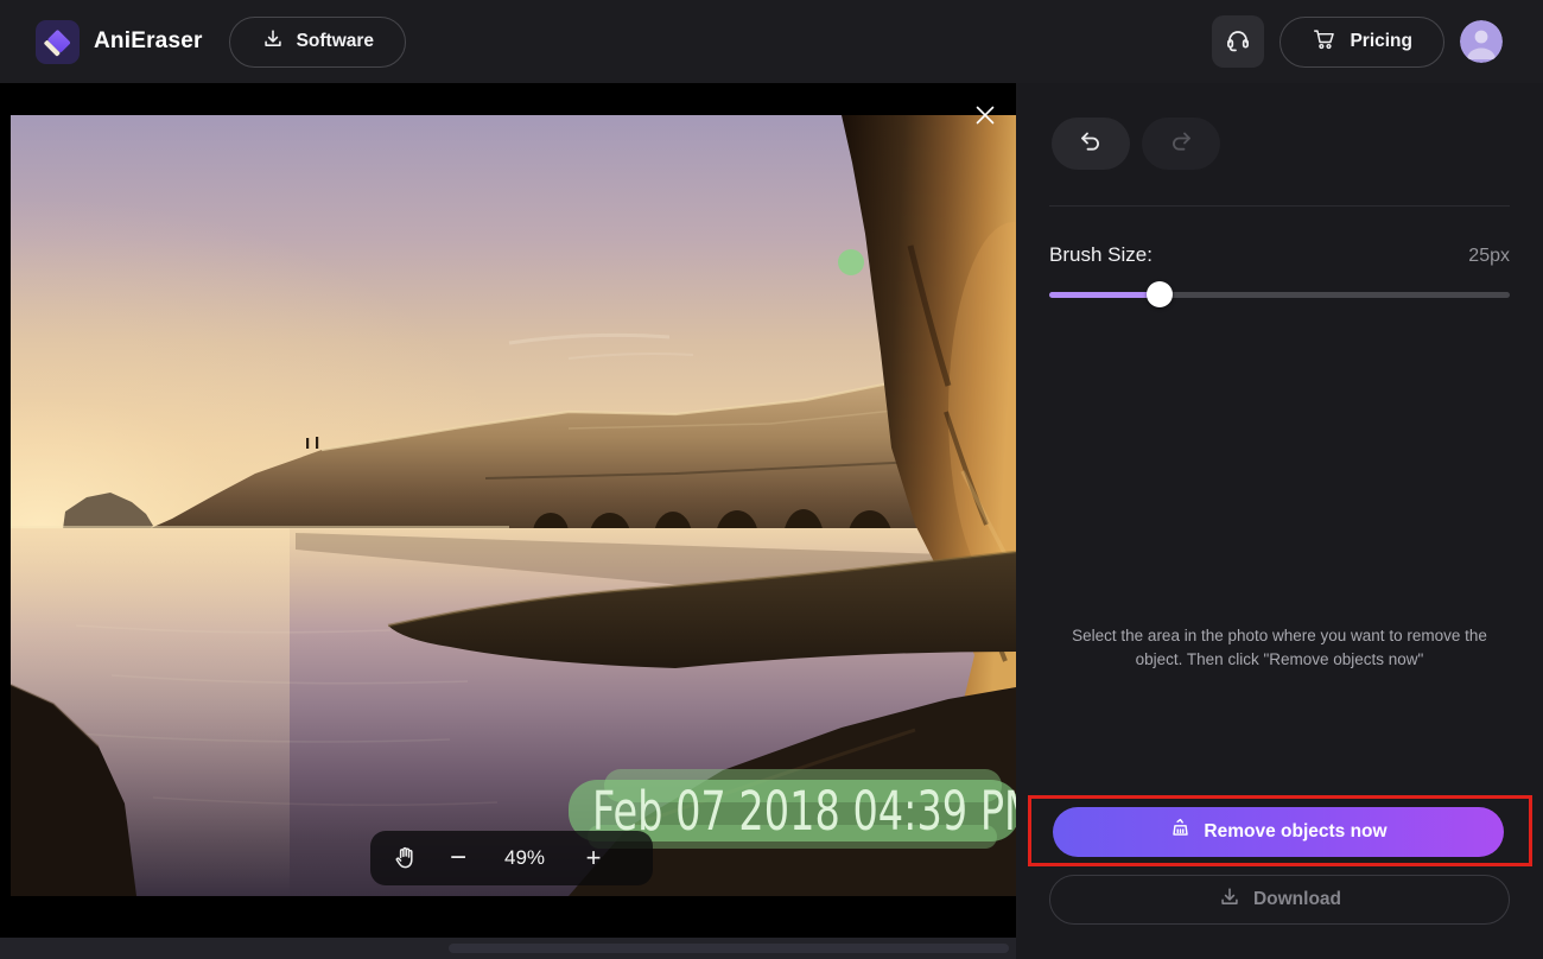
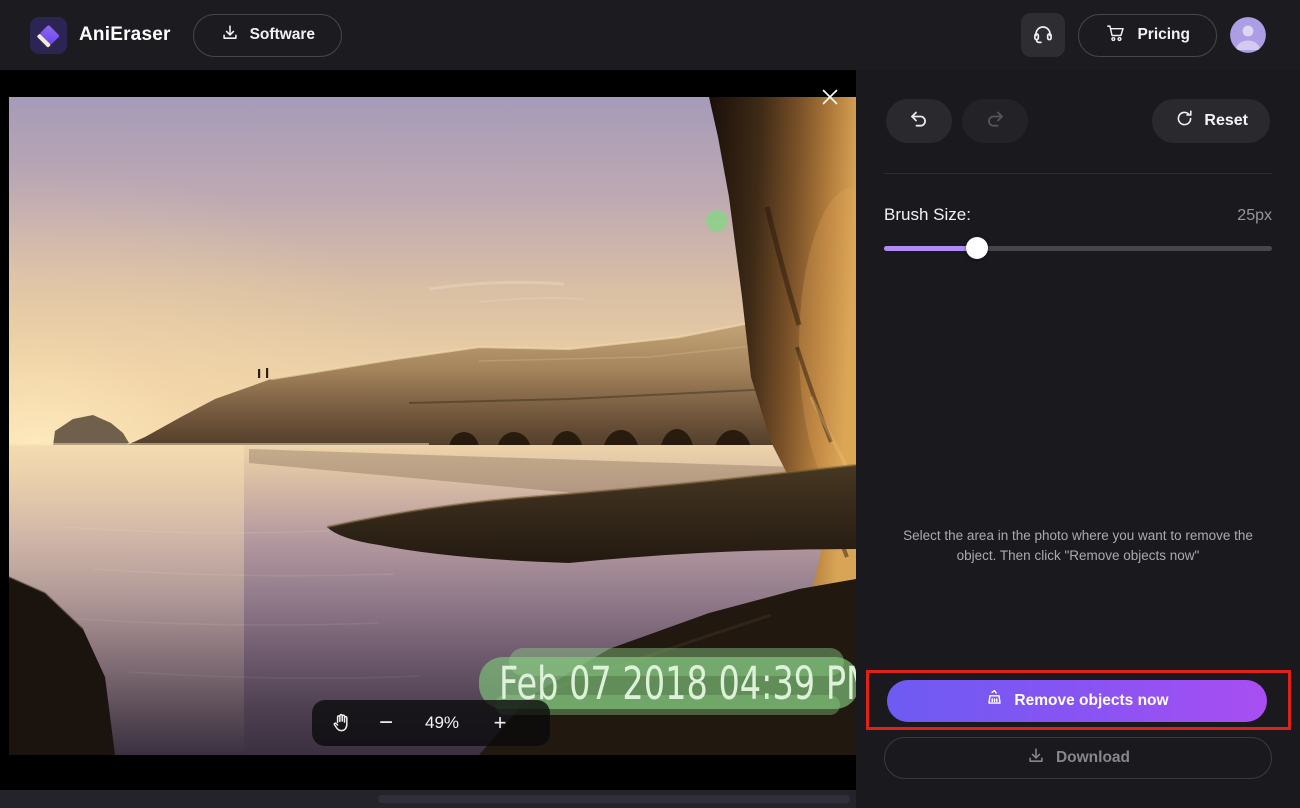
  AniEraser
  Software
  Pricing
  Feb 07 2018 04:39 P
  −
  49%
  +
+ Reset
  Brush Size:
  25px
  Select the area in the photo where you want to remove the
  object. Then click "Remove objects now"
  Remove objects now
  Download
